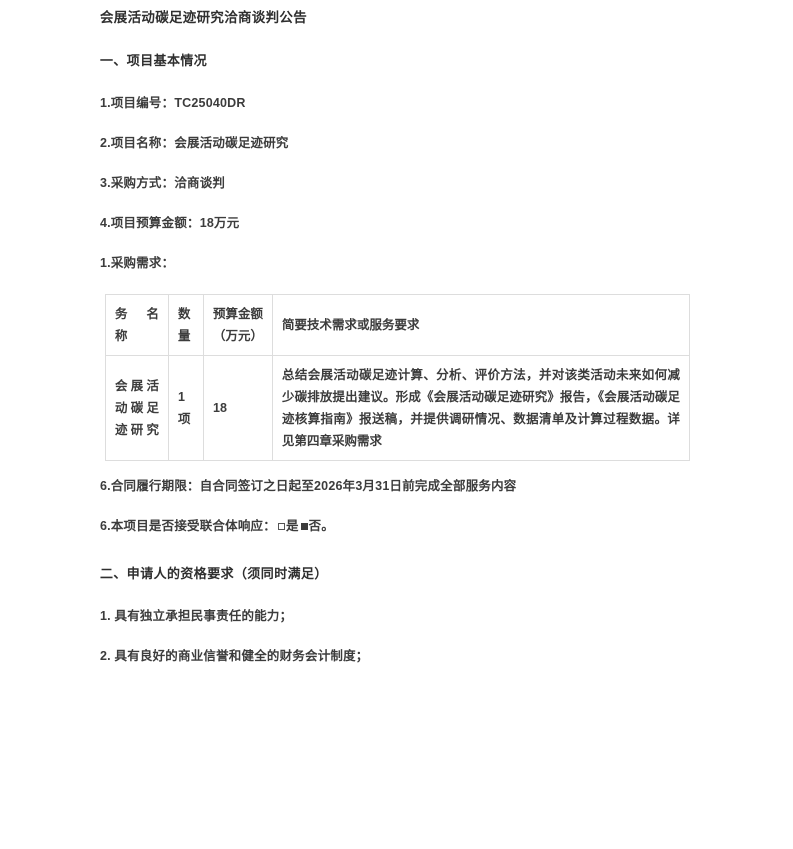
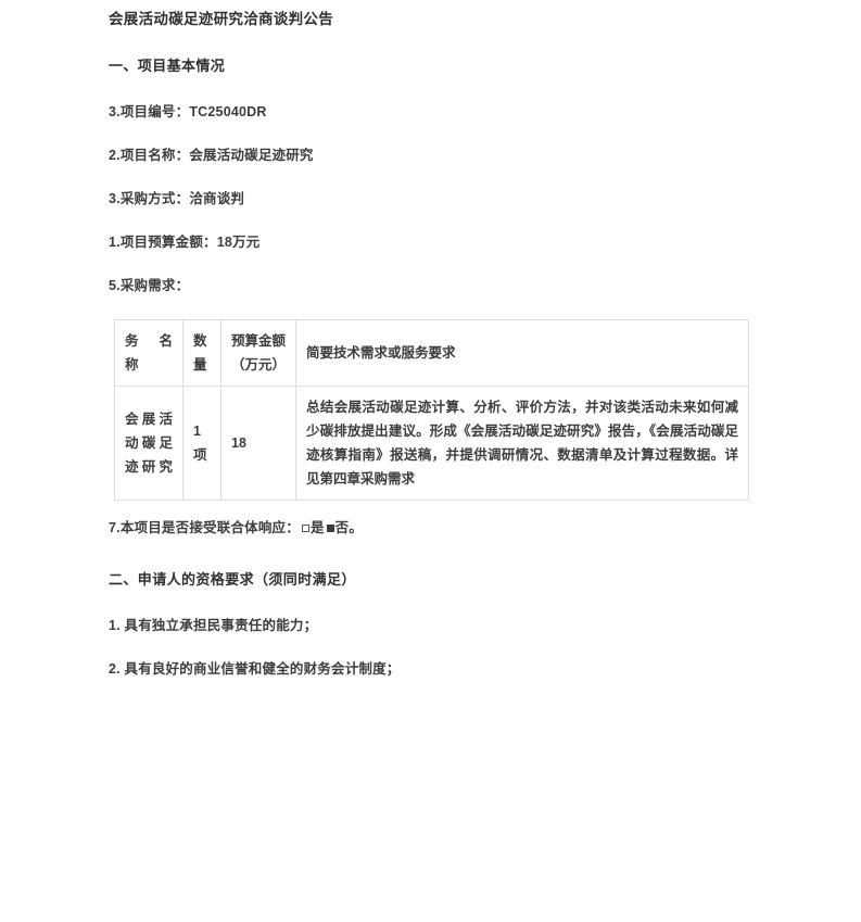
  会展活动碳足迹研究洽商谈判公告
  一、项目基本情况
- 1.项目编号：TC25040DR
+ 3.项目编号：TC25040DR
  2.项目名称：会展活动碳足迹研究
  3.采购方式：洽商谈判
- 4.项目预算金额：18万元
+ 1.项目预算金额：18万元
- 1.采购需求：
+ 5.采购需求：
  务 名 称	数 量	预算金额（万元）	简要技术需求或服务要求
  会展活动碳足迹研究	1项	18	总结会展活动碳足迹计算、分析、评价方法，并对该类活动未来如何减少碳排放提出建议。形成《会展活动碳足迹研究》报告，《会展活动碳足迹核算指南》报送稿，并提供调研情况、数据清单及计算过程数据。详见第四章采购需求
- 6.合同履行期限：自合同签订之日起至2026年3月31日前完成全部服务内容
- 6.本项目是否接受联合体响应： 是 否。
+ 7.本项目是否接受联合体响应： 是 否。
  二、申请人的资格要求（须同时满足）
  1. 具有独立承担民事责任的能力；
  2. 具有良好的商业信誉和健全的财务会计制度；
